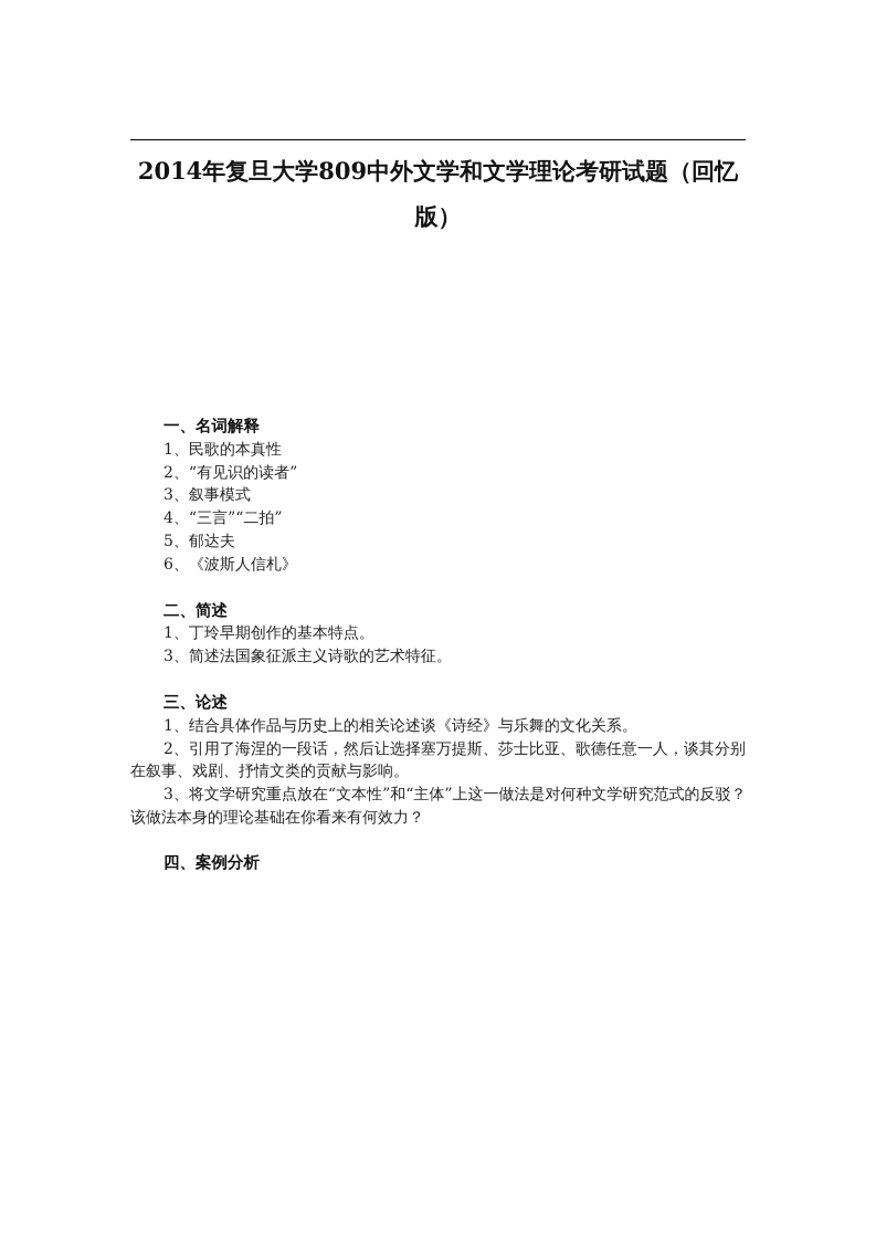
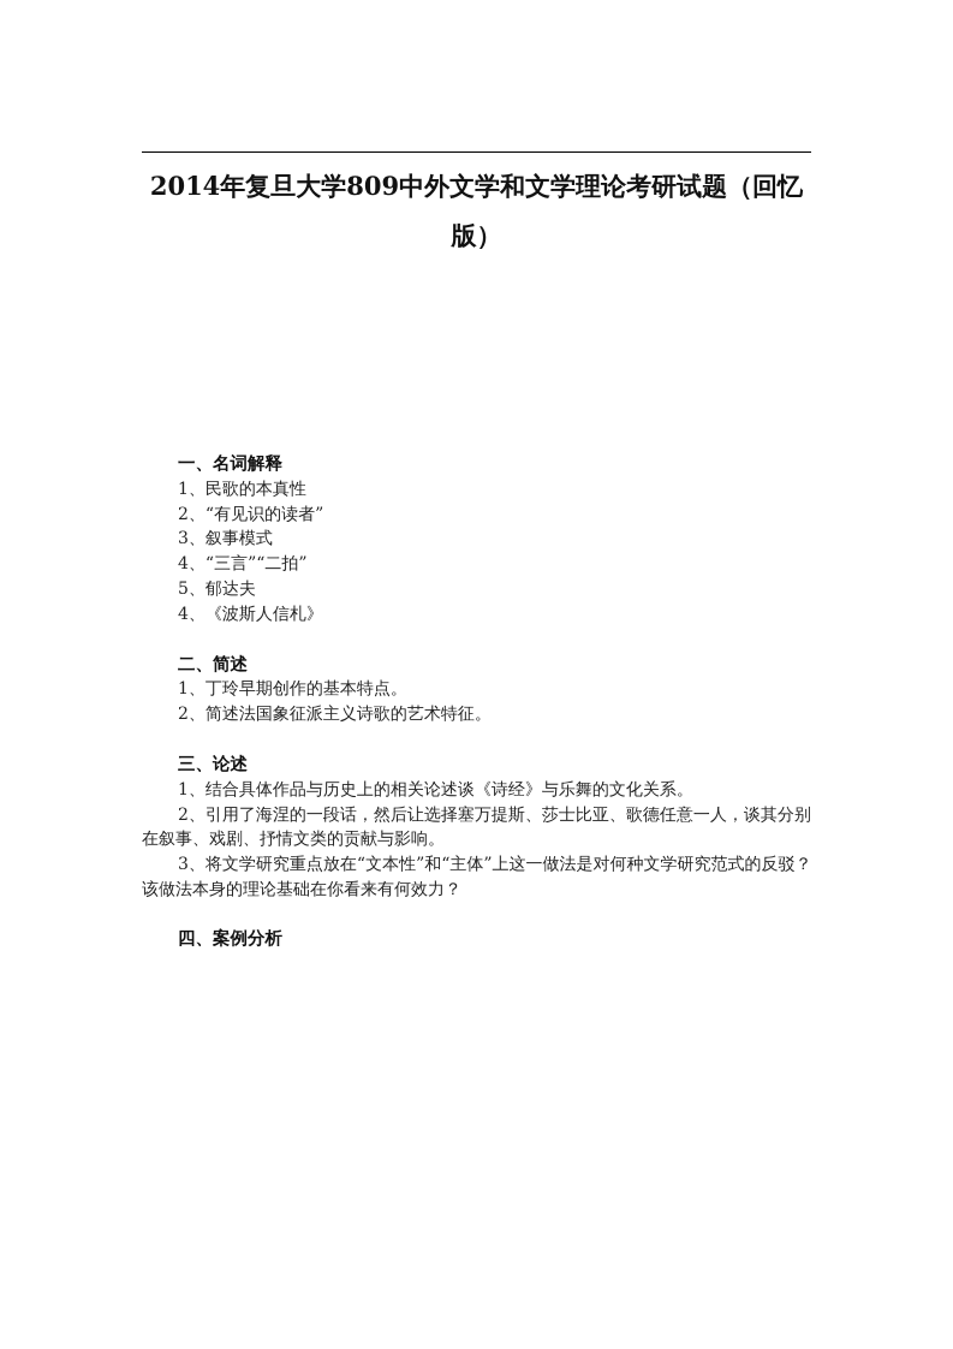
  2014年复旦大学809中外文学和文学理论考研试题（回忆
  版）
  一、名词解释
  1、民歌的本真性
  2、“有见识的读者”
  3、叙事模式
  4、“三言”“二拍”
  5、郁达夫
- 6、《波斯人信札》
+ 4、《波斯人信札》
  二、简述
  1、丁玲早期创作的基本特点。
- 3、简述法国象征派主义诗歌的艺术特征。
+ 2、简述法国象征派主义诗歌的艺术特征。
  三、论述
  1、结合具体作品与历史上的相关论述谈《诗经》与乐舞的文化关系。
  2、引用了海涅的一段话，然后让选择塞万提斯、莎士比亚、歌德任意一人，谈其分别在叙事、戏剧、抒情文类的贡献与影响。
  3、将文学研究重点放在“文本性”和“主体”上这一做法是对何种文学研究范式的反驳？该做法本身的理论基础在你看来有何效力？
  四、案例分析
